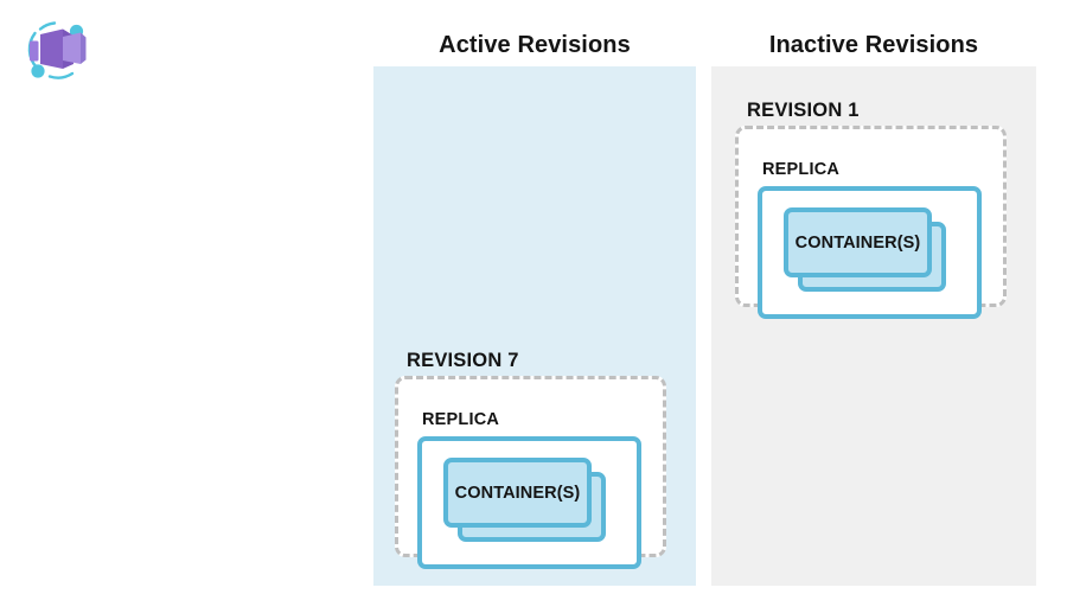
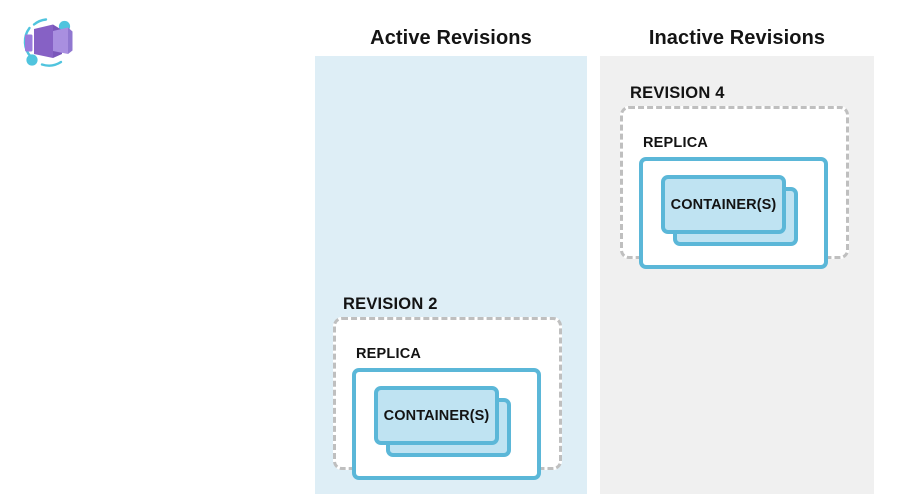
  Active Revisions
  Inactive Revisions
- REVISION 1
+ REVISION 4
  REPLICA
  CONTAINER(S)
- REVISION 7
+ REVISION 2
  REPLICA
  CONTAINER(S)
